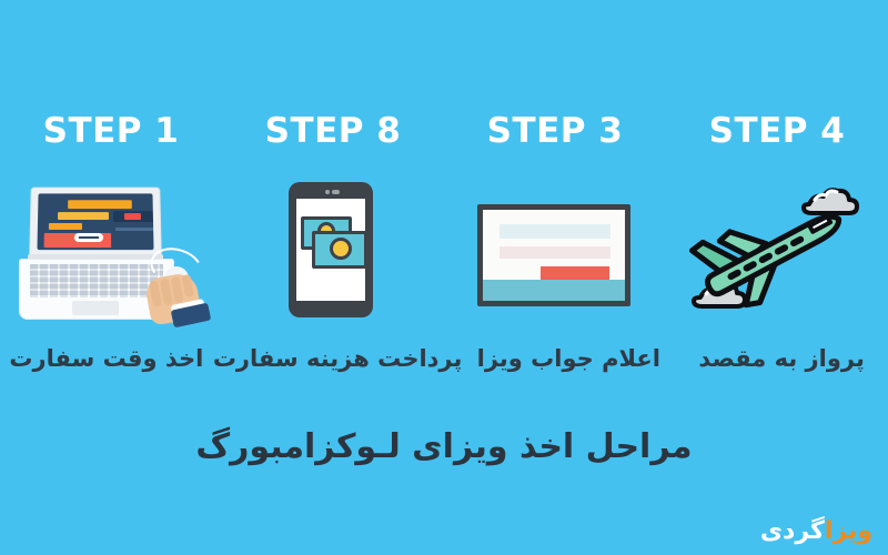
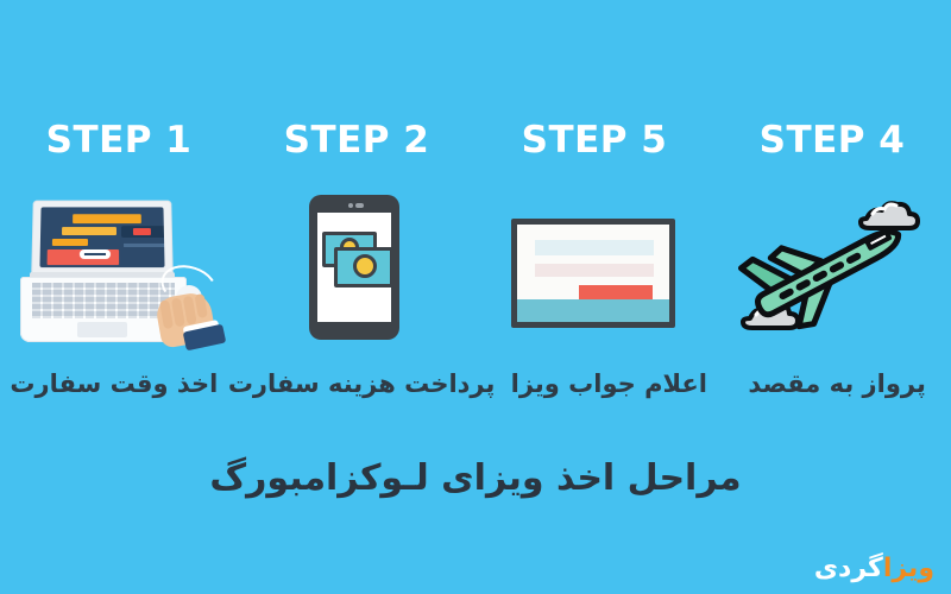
  STEP 1
- STEP 8
+ STEP 2
- STEP 3
+ STEP 5
  STEP 4
  اخذ وقت سفارت
  پرداخت هزینه سفارت
  اعلام جواب ویزا
  پرواز به مقصد
  مراحل اخذ ویزای لـوکزامبورگ
  ویزاگردی
